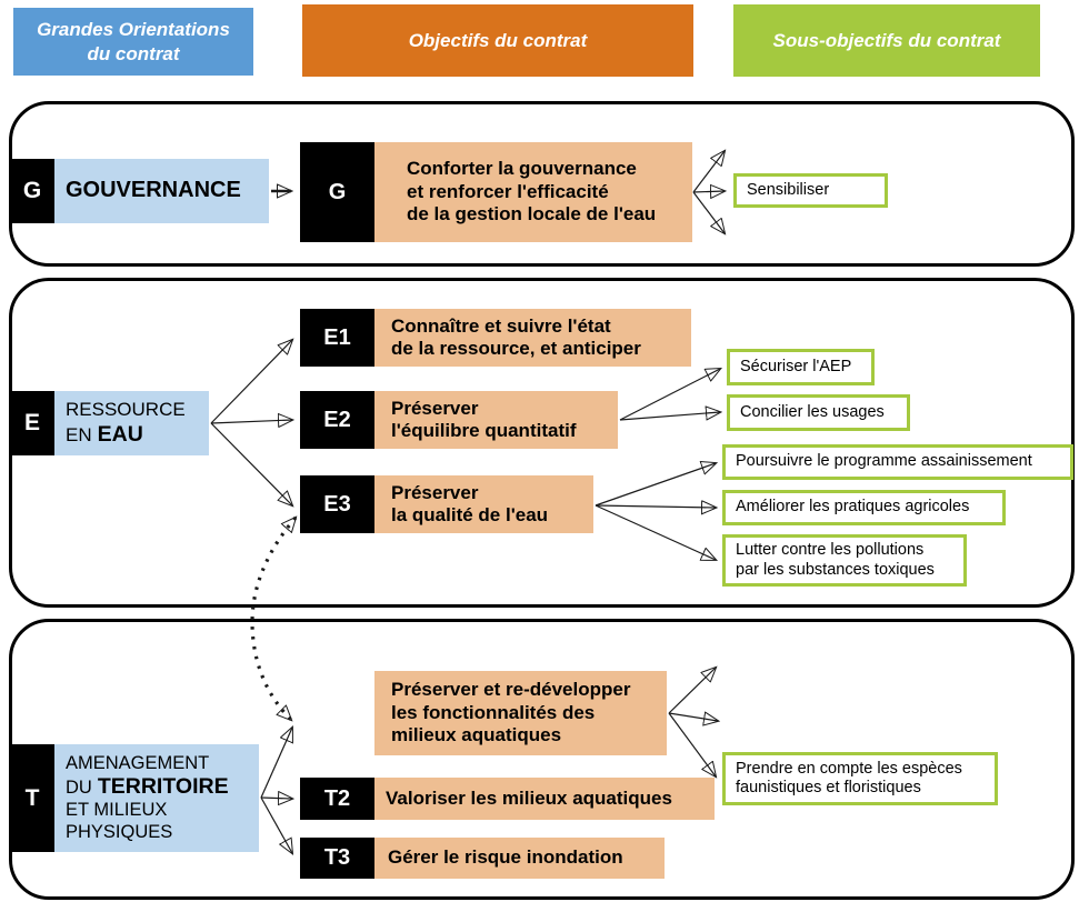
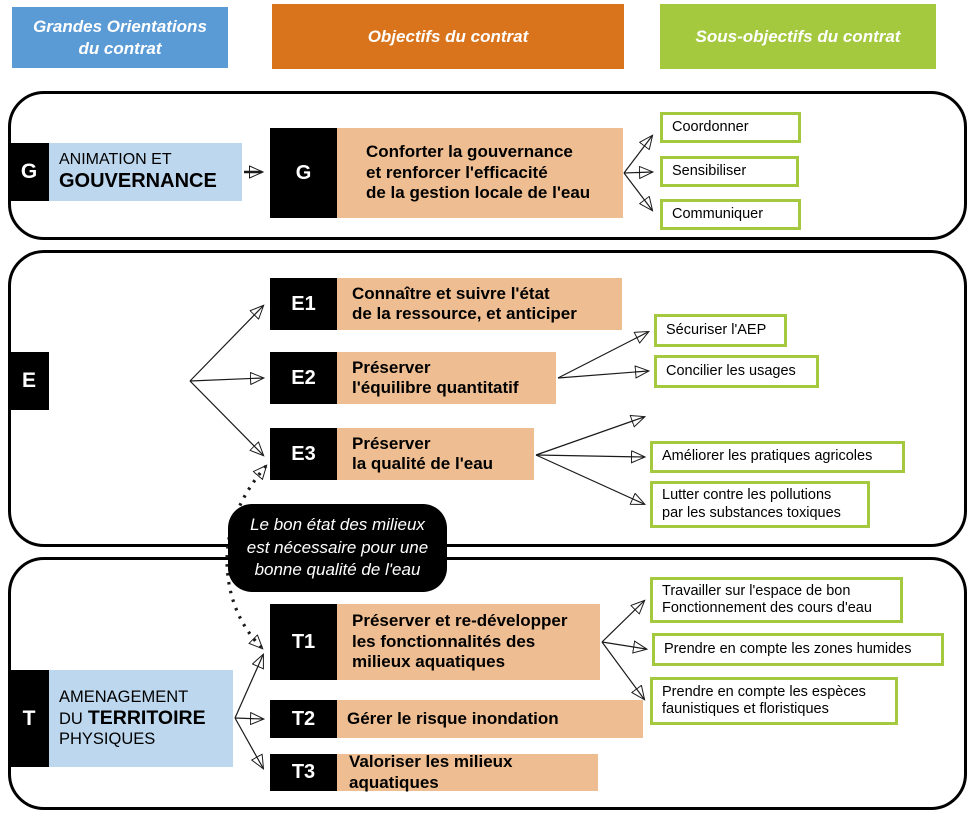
  Grandes Orientations
  du contrat
  Objectifs du contrat
  Sous-objectifs du contrat
  G
+ ANIMATION ET
  GOUVERNANCE
  G
  Conforter la gouvernance
  et renforcer l'efficacité
  de la gestion locale de l'eau
+ Coordonner
  Sensibiliser
+ Communiquer
  E
- RESSOURCE
- EN EAU
  E1
  Connaître et suivre l'état
  de la ressource, et anticiper
  E2
  Préserver
  l'équilibre quantitatif
  E3
  Préserver
  la qualité de l'eau
  Sécuriser l'AEP
  Concilier les usages
- Poursuivre le programme assainissement
  Améliorer les pratiques agricoles
  Lutter contre les pollutions
  par les substances toxiques
+ Le bon état des milieux
+ est nécessaire pour une
+ bonne qualité de l'eau
  T
  AMENAGEMENT
  DU TERRITOIRE
- ET MILIEUX
  PHYSIQUES
+ T1
  Préserver et re-développer
  les fonctionnalités des
  milieux aquatiques
  T2
- Valoriser les milieux aquatiques
+ Gérer le risque inondation
  T3
- Gérer le risque inondation
+ Valoriser les milieux aquatiques
+ Travailler sur l'espace de bon
+ Fonctionnement des cours d'eau
+ Prendre en compte les zones humides
  Prendre en compte les espèces
  faunistiques et floristiques
